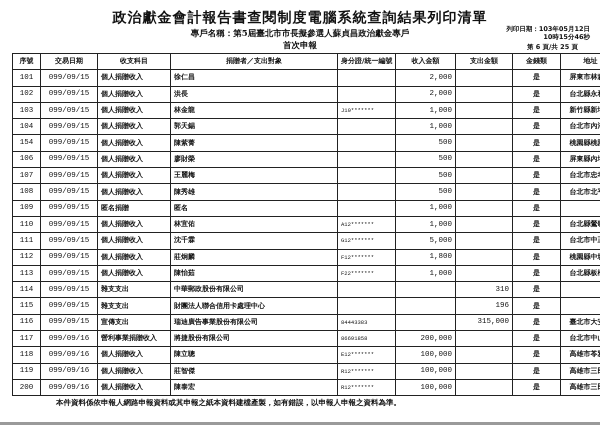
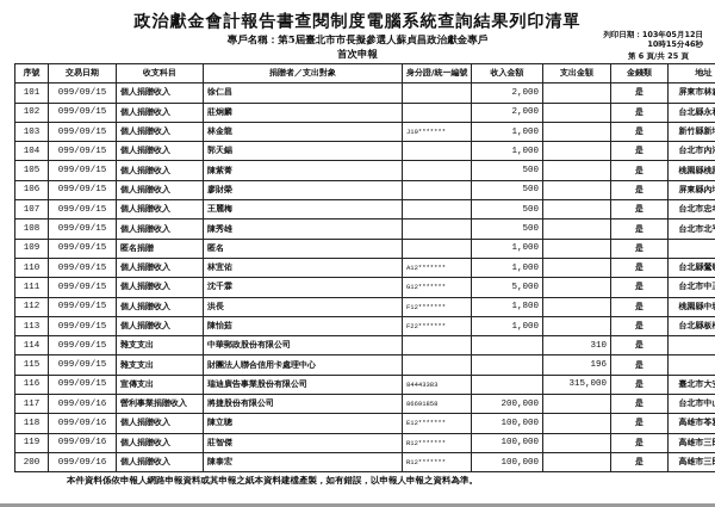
  政治獻金會計報告書查閱制度電腦系統查詢結果列印清單
  專戶名稱：第5屆臺北市市長擬參選人蘇貞昌政治獻金專戶
  首次申報
  列印日期：103年05月12日
  10時15分46秒
  第 6 頁/共 25 頁
  序號	交易日期	收支科目	捐贈者／支出對象	身分證/統一編號	收入金額	支出金額	金錢類	地址
  101	099/09/15	個人捐贈收入	徐仁昌		2,000		是	屏東市林
- 102	099/09/15	個人捐贈收入	洪長		2,000		是	台北縣永
+ 102	099/09/15	個人捐贈收入	莊炯麟		2,000		是	台北縣永
  103	099/09/15	個人捐贈收入	林金龍		1,000		是	新竹縣新
  104	099/09/15	個人捐贈收入	郭天錫		1,000		是	台北市內
- 154	099/09/15	個人捐贈收入	陳紫菁		500		是	桃園縣桃
+ 105	099/09/15	個人捐贈收入	陳紫菁		500		是	桃園縣桃
  106	099/09/15	個人捐贈收入	廖財榮		500		是	屏東縣內
  107	099/09/15	個人捐贈收入	王麗梅		500		是	台北市忠
  108	099/09/15	個人捐贈收入	陳秀雄		500		是	台北市北
  109	099/09/15	匿名捐贈	匿名		1,000		是
  110	099/09/15	個人捐贈收入	林宜佑		1,000		是	台北縣鶯
  111	099/09/15	個人捐贈收入	沈千霖		5,000		是	台北市中
- 112	099/09/15	個人捐贈收入	莊炯麟		1,800		是	桃園縣中
+ 112	099/09/15	個人捐贈收入	洪長		1,800		是	桃園縣中
  113	099/09/15	個人捐贈收入	陳怡茹		1,000		是	台北縣板
  114	099/09/15	雜支支出	中華郵政股份有限公司			310	是
  115	099/09/15	雜支支出	財團法人聯合信用卡處理中心			196	是
  116	099/09/15	宣傳支出	瑞迪廣告事業股份有限公司			315,000	是	臺北市大
  117	099/09/16	營利事業捐贈收入	將捷股份有限公司		200,000		是	台北市中
  118	099/09/16	個人捐贈收入	陳立聰		100,000		是	高雄市苓
  119	099/09/16	個人捐贈收入	莊智傑		100,000		是	高雄市三
  200	099/09/16	個人捐贈收入	陳泰宏		100,000		是	高雄市三
  本件資料係依申報人網路申報資料或其申報之紙本資料建檔產製，如有錯誤，以申報人申報之資料為準。
